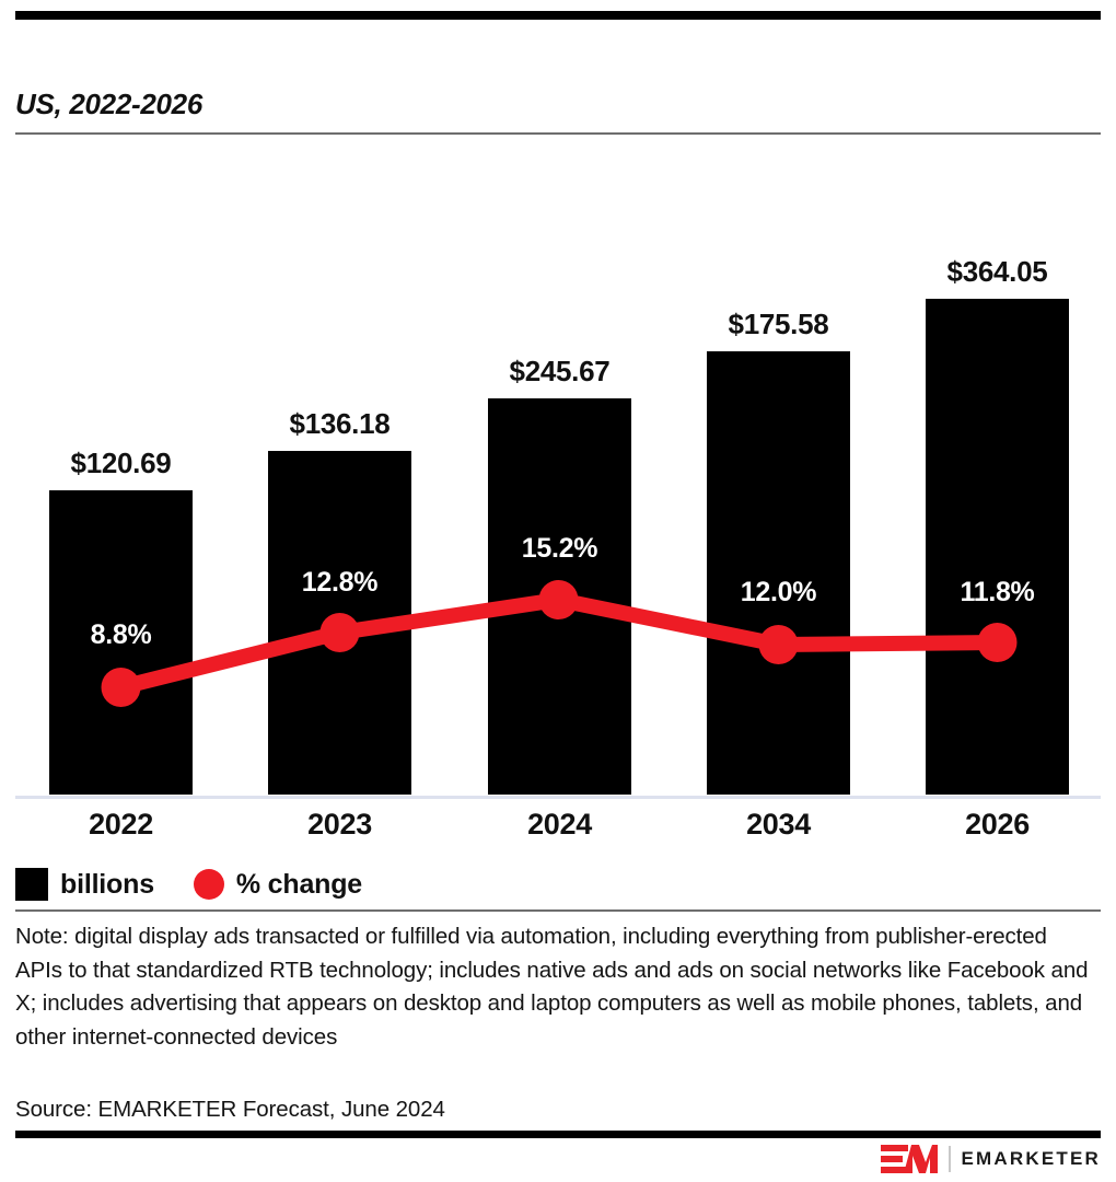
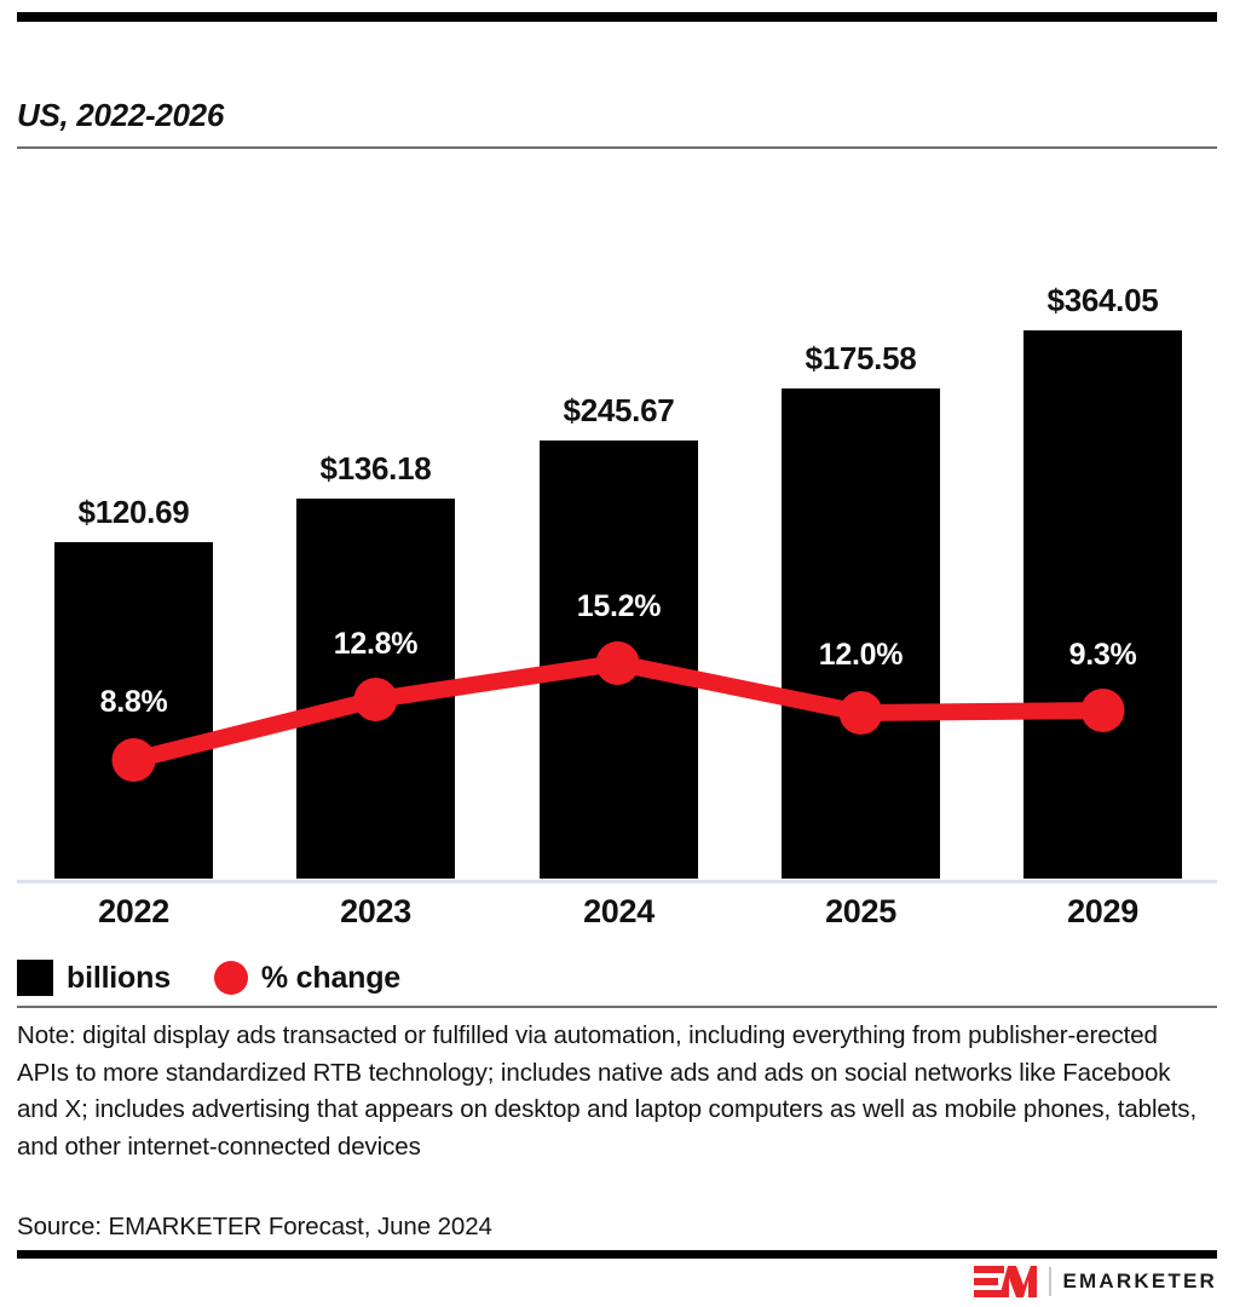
  US, 2022-2026
  $120.69
  $136.18
  $245.67
  $175.58
  $364.05
  8.8%
  12.8%
  15.2%
  12.0%
- 11.8%
+ 9.3%
  2022
  2023
  2024
- 2034
+ 2025
- 2026
+ 2029
  billions
  % change
- Note: digital display ads transacted or fulfilled via automation, including everything from publisher-erected APIs to that standardized RTB technology; includes native ads and ads on social networks like Facebook and X; includes advertising that appears on desktop and laptop computers as well as mobile phones, tablets, and other internet-connected devices
+ Note: digital display ads transacted or fulfilled via automation, including everything from publisher-erected APIs to more standardized RTB technology; includes native ads and ads on social networks like Facebook and X; includes advertising that appears on desktop and laptop computers as well as mobile phones, tablets, and other internet-connected devices
  Source: EMARKETER Forecast, June 2024
  EMARKETER
